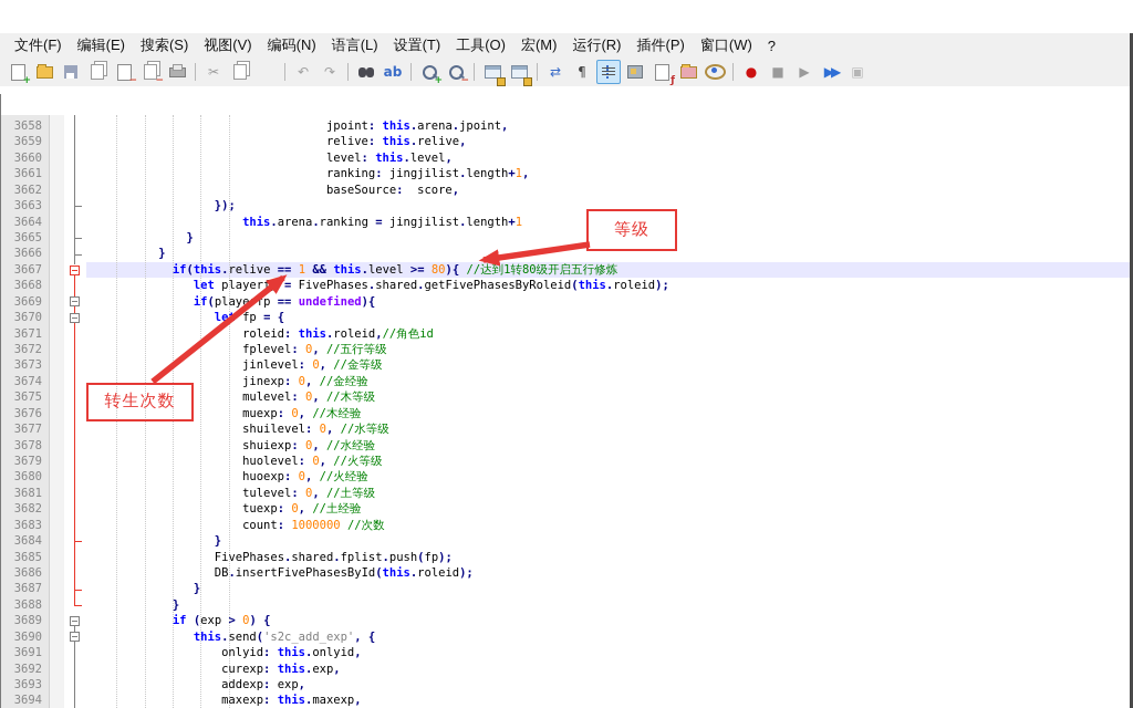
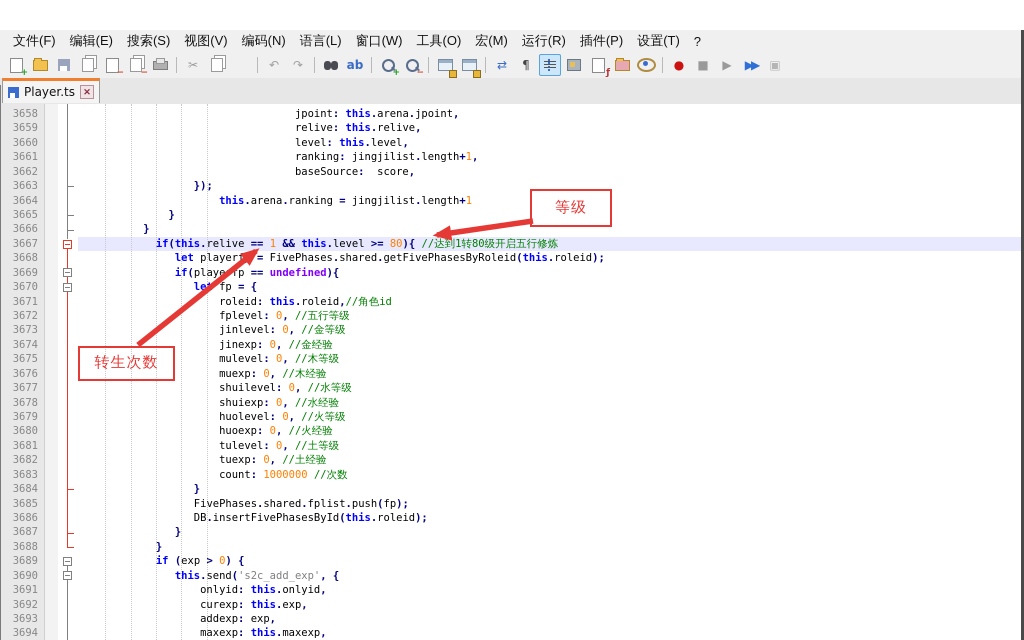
  文件(F)
  编辑(E)
  搜索(S)
  视图(V)
  编码(N)
  语言(L)
- 设置(T)
+ 窗口(W)
  工具(O)
  宏(M)
  运行(R)
  插件(P)
- 窗口(W)
+ 设置(T)
  ?
  +
  −
  −
  ✂
  ↶
  ↷
  ab
  +
  −
  ⇄
  ¶
  ƒ
  ●
  ■
  ▶
  ▶▶
  ▣
+ Player.ts
+ ✕
  jpoint: this.arena.jpoint,
  relive: this.relive,
  level: this.level,
  ranking: jingjilist.length+1,
  baseSource: score,
  });
  this.arena.ranking = jingjilist.length+1
  }
  }
  if(this.relive == 1 && this.level >= 80){ //达到1转80级开启五行修炼
  let playerf = FivePhases.shared.getFivePhasesByRoleid(this.roleid);
  if(playefp == undefined){
  le fp = {
  roleid: this.roleid,//角色id
  fplevel: 0, //五行等级
  jinlevel: 0, //金等级
  jinexp: 0, //金经验
  mulevel: 0, //木等级
  muexp: 0, //木经验
  shuilevel: 0, //水等级
  shuiexp: 0, //水经验
  huolevel: 0, //火等级
  huoexp: 0, //火经验
  tulevel: 0, //土等级
  tuexp: 0, //土经验
  count: 1000000 //次数
  }
  FivePhases.shared.fplist.push(fp);
  DB.insertFivePhasesById(this.roleid);
  }
  }
  if (exp > 0) {
  this.send('s2c_add_exp', {
  onlyid: this.onlyid,
  curexp: this.exp,
  addexp: exp,
  maxexp: this.maxexp,
  3658
  3659
  3660
  3661
  3662
  3663
  3664
  3665
  3666
  3667
  3668
  3669
  3670
  3671
  3672
  3673
  3674
  3675
  3676
  3677
  3678
  3679
  3680
  3681
  3682
  3683
  3684
  3685
  3686
  3687
  3688
  3689
  3690
  3691
  3692
  3693
  3694
  等级
  转生次数
